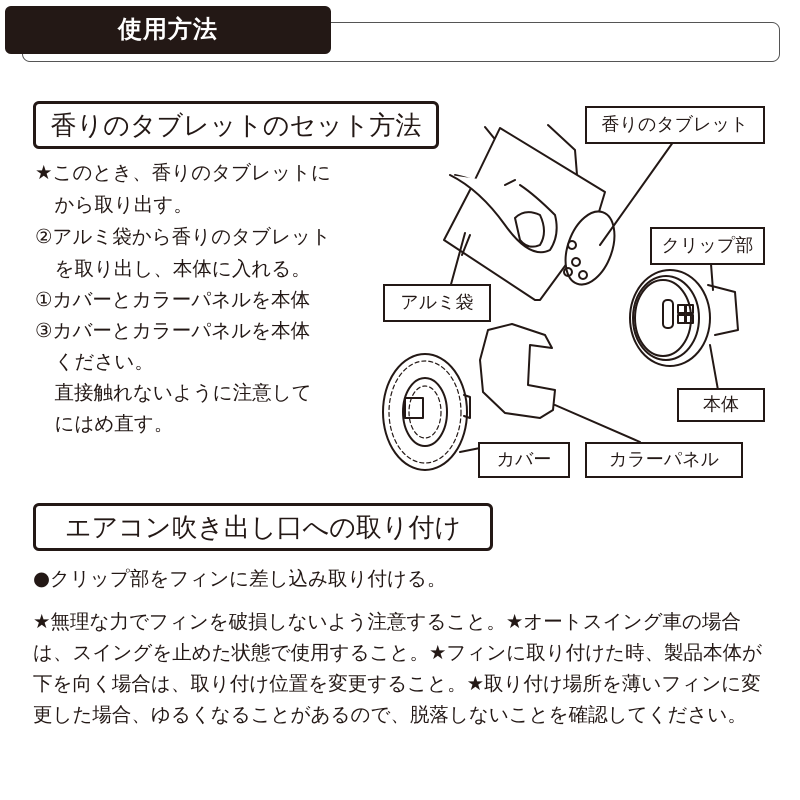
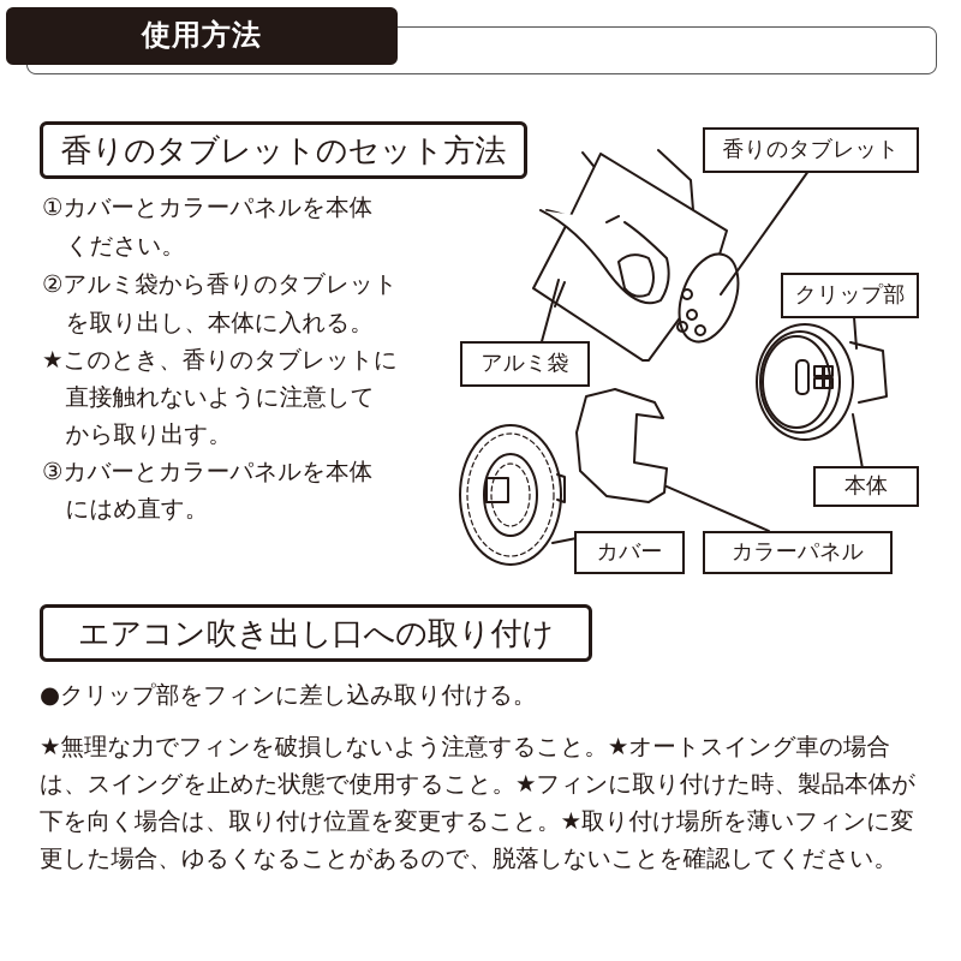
  使用方法
  香りのタブレットのセット方法
- ★このとき、香りのタブレットに
+ ①カバーとカラーパネルを本体
- から取り出す。
+ ください。
  ②アルミ袋から香りのタブレット
  を取り出し、本体に入れる。
- ①カバーとカラーパネルを本体
+ ★このとき、香りのタブレットに
- ③カバーとカラーパネルを本体
+ 直接触れないように注意して
- ください。
+ から取り出す。
- 直接触れないように注意して
+ ③カバーとカラーパネルを本体
  にはめ直す。
  香りのタブレット
  クリップ部
  アルミ袋
  本体
  カバー
  カラーパネル
  エアコン吹き出し口への取り付け
  ●クリップ部をフィンに差し込み取り付ける。
  ★無理な力でフィンを破損しないよう注意すること。★オートスイング車の場合は、スイングを止めた状態で使用すること。★フィンに取り付けた時、製品本体が下を向く場合は、取り付け位置を変更すること。★取り付け場所を薄いフィンに変更した場合、ゆるくなることがあるので、脱落しないことを確認してください。
